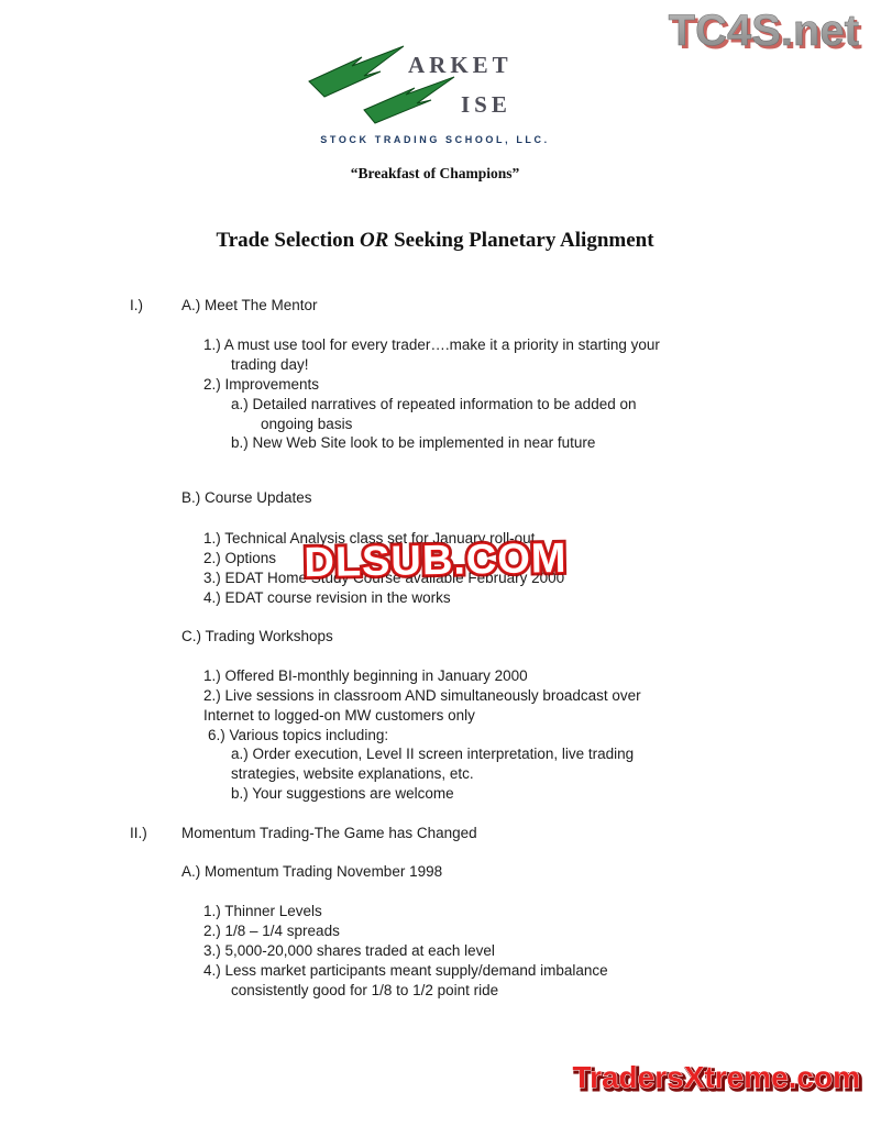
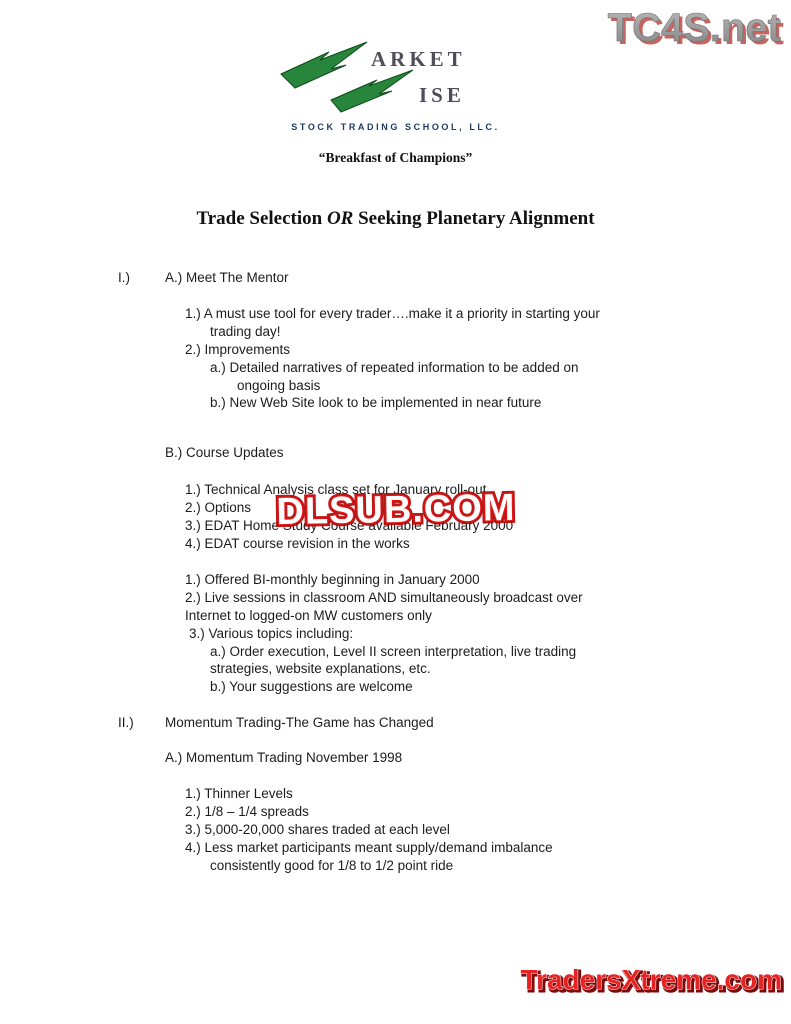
  TC4S.net
  ARKET
  ISE
  STOCK TRADING SCHOOL, LLC.
  “Breakfast of Champions”
  Trade Selection OR Seeking Planetary Alignment
  I.)
  A.) Meet The Mentor
  1.) A must use tool for every trader….make it a priority in starting your
  trading day!
  2.) Improvements
  a.) Detailed narratives of repeated information to be added on
  ongoing basis
  b.) New Web Site look to be implemented in near future
  B.) Course Updates
  1.) Technical Analysis class set for January roll-out
  2.) Options
  3.) EDAT Home Study Course available February 2000
  4.) EDAT course revision in the works
- C.) Trading Workshops
  1.) Offered BI-monthly beginning in January 2000
  2.) Live sessions in classroom AND simultaneously broadcast over
  Internet to logged-on MW customers only
- 6.) Various topics including:
+ 3.) Various topics including:
  a.) Order execution, Level II screen interpretation, live trading
  strategies, website explanations, etc.
  b.) Your suggestions are welcome
  II.)
  Momentum Trading-The Game has Changed
  A.) Momentum Trading November 1998
  1.) Thinner Levels
  2.) 1/8 – 1/4 spreads
  3.) 5,000-20,000 shares traded at each level
  4.) Less market participants meant supply/demand imbalance
  consistently good for 1/8 to 1/2 point ride
  DLSUB.COM
  TradersXtreme.com
